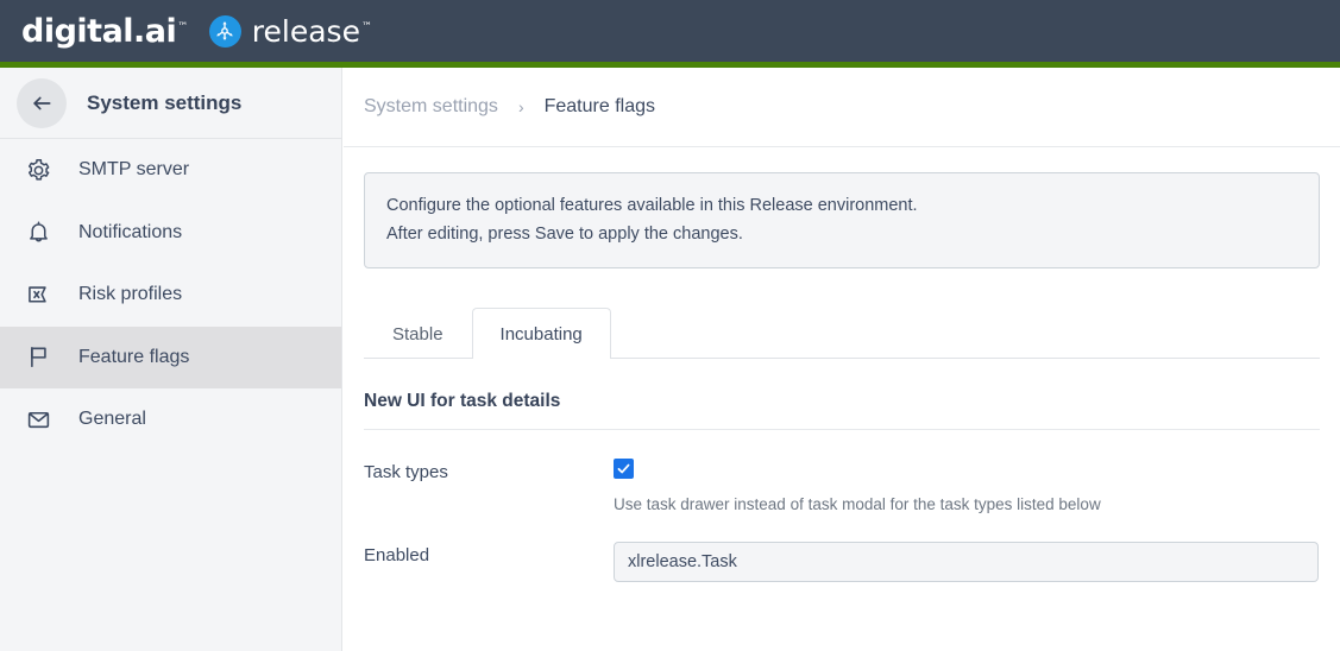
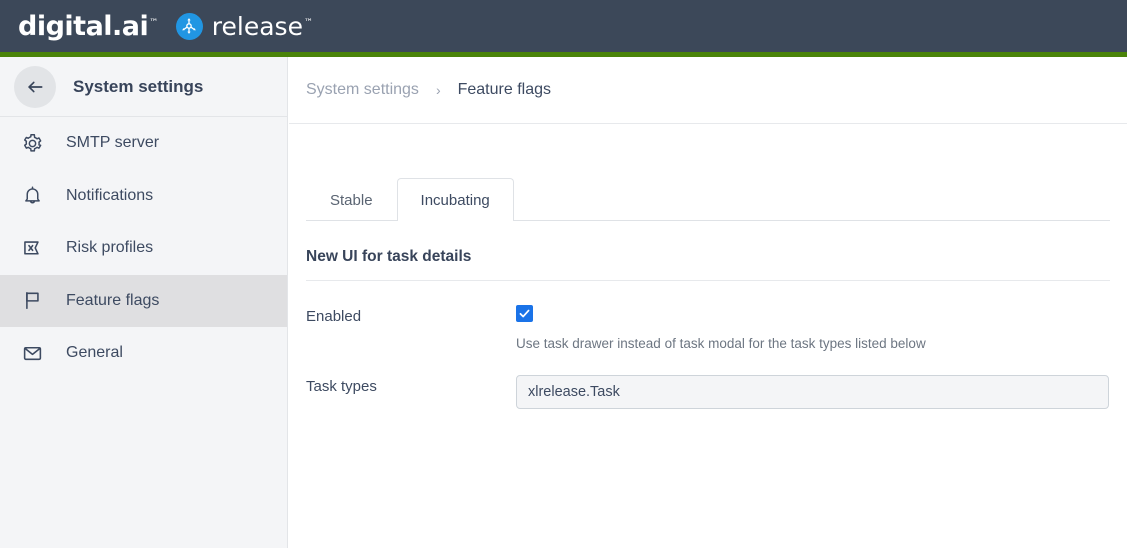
  digital.ai™
  release™
  System settings
  SMTP server
  Notifications
  Risk profiles
  Feature flags
  General
  System settings
  ›
  Feature flags
- Configure the optional features available in this Release environment.
- After editing, press Save to apply the changes.
  Stable
  Incubating
  New UI for task details
- Task types
+ Enabled
  Use task drawer instead of task modal for the task types listed below
- Enabled
+ Task types
  xlrelease.Task
